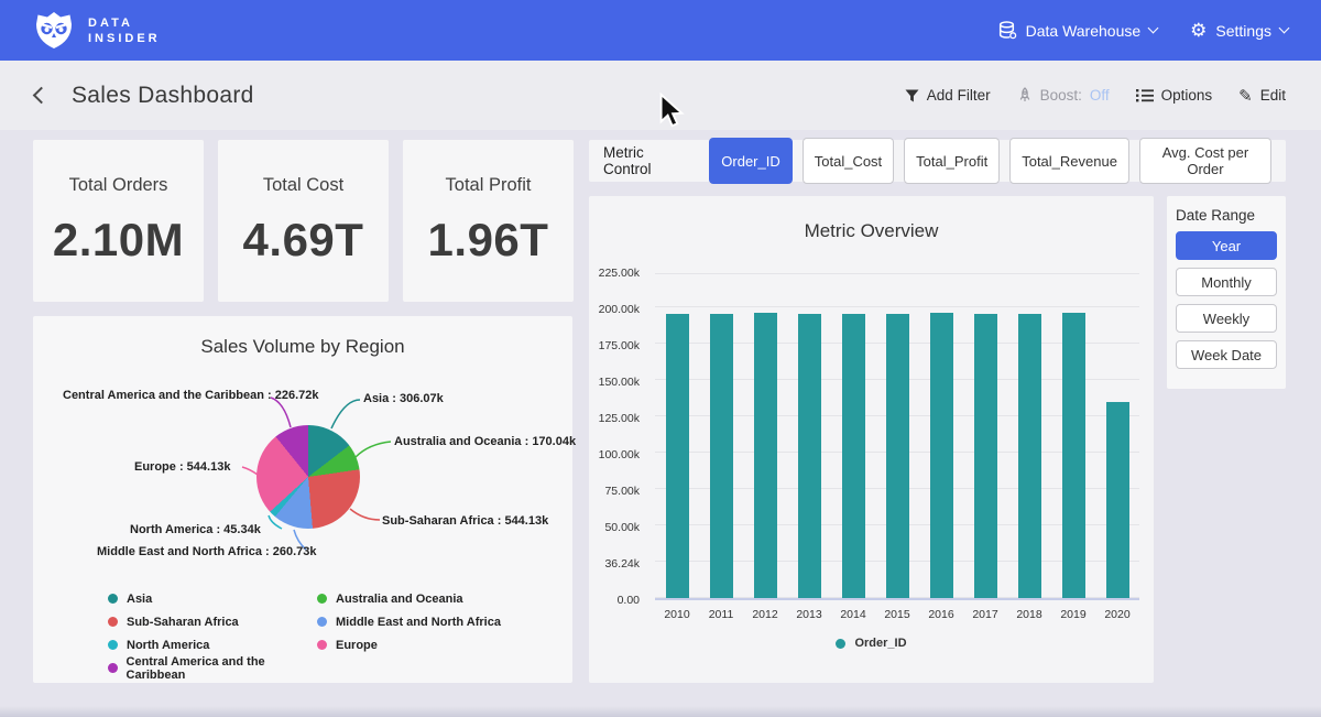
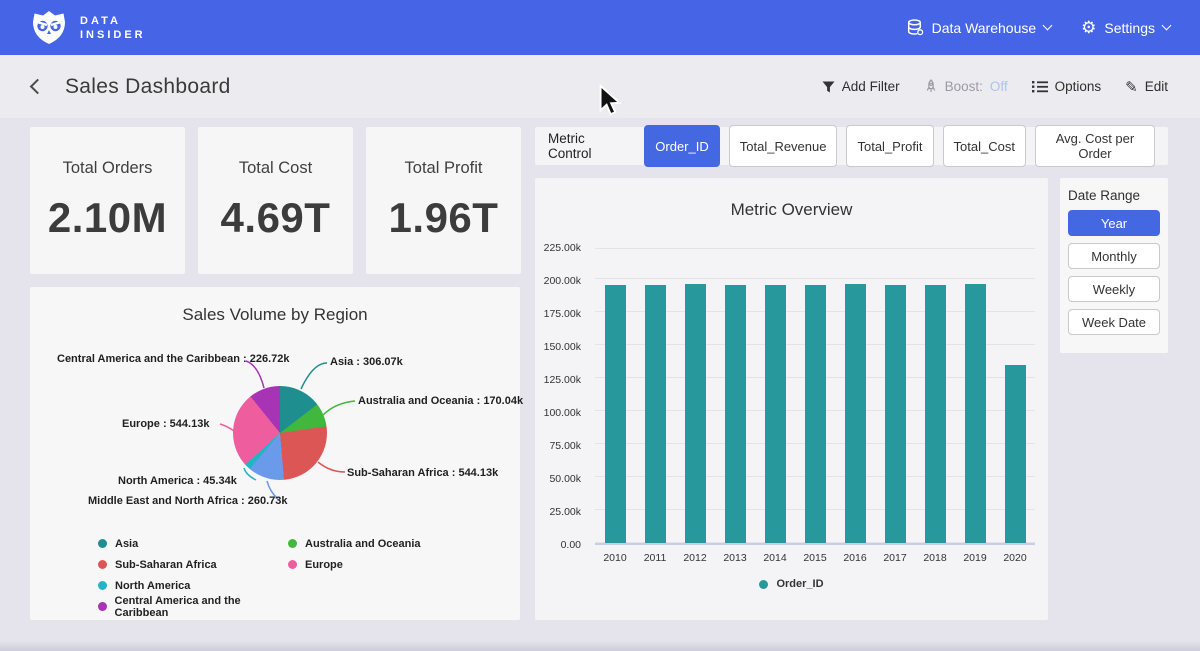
  DATA
  INSIDER
  Data Warehouse
  ⚙
  Settings
  Sales Dashboard
  Add Filter
  Boost:
  Off
  Options
  ✎
  Edit
  Total Orders
  2.10M
  Total Cost
  4.69T
  Total Profit
  1.96T
  Metric Control
  Order_ID
- Total_Cost
+ Total_Revenue
  Total_Profit
- Total_Revenue
+ Total_Cost
  Avg. Cost per Order
  Metric Overview
  225.00k
  200.00k
  175.00k
  150.00k
  125.00k
  100.00k
  75.00k
  50.00k
- 36.24k
+ 25.00k
  0.00
  2010
  2011
  2012
  2013
  2014
  2015
  2016
  2017
  2018
  2019
  2020
  Order_ID
  Date Range
  Year
  Monthly
  Weekly
  Week Date
  Sales Volume by Region
  Asia : 306.07k
  Australia and Oceania : 170.04k
  Sub-Saharan Africa : 544.13k
  Middle East and North Africa : 260.73k
  North America : 45.34k
  Europe : 544.13k
  Central America and the Caribbean : 226.72k
  Asia
  Sub-Saharan Africa
  North America
  Central America and the Caribbean
  Australia and Oceania
- Middle East and North Africa
  Europe
